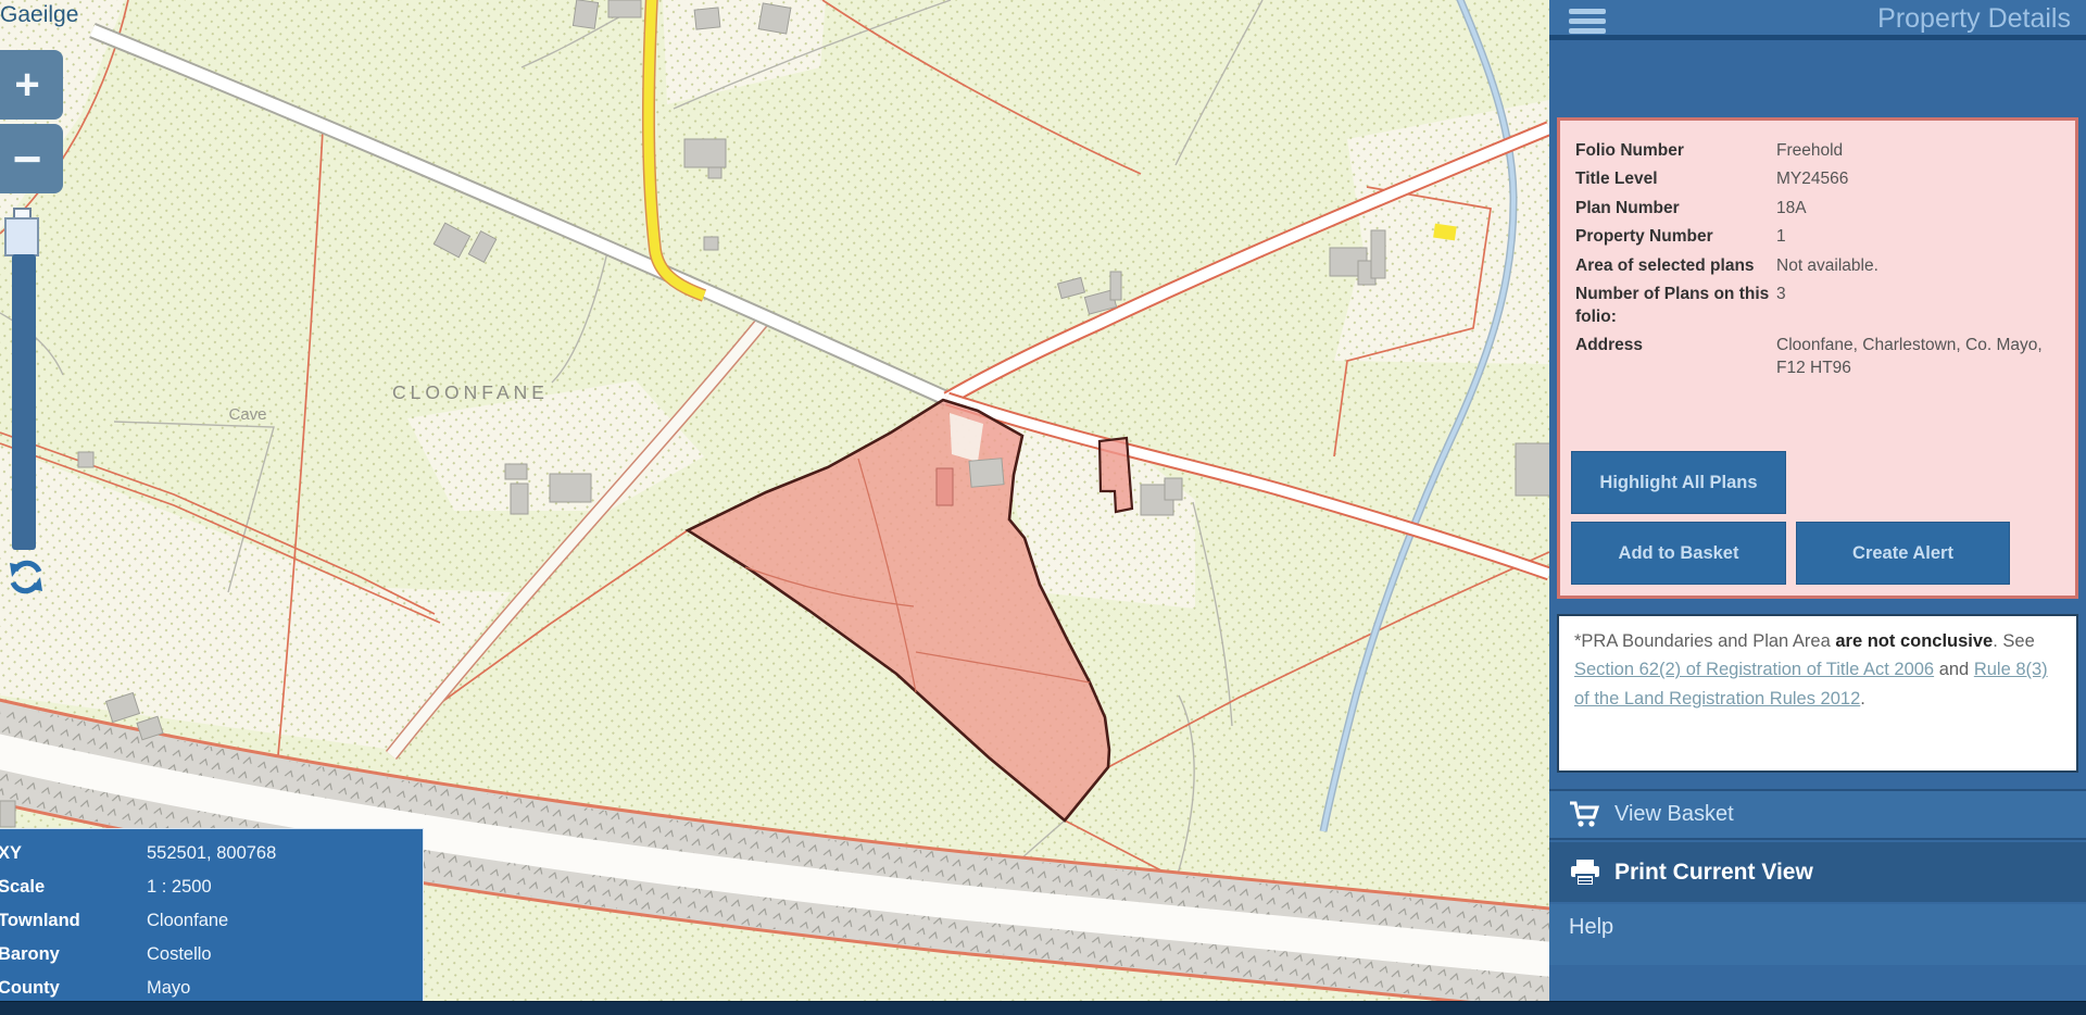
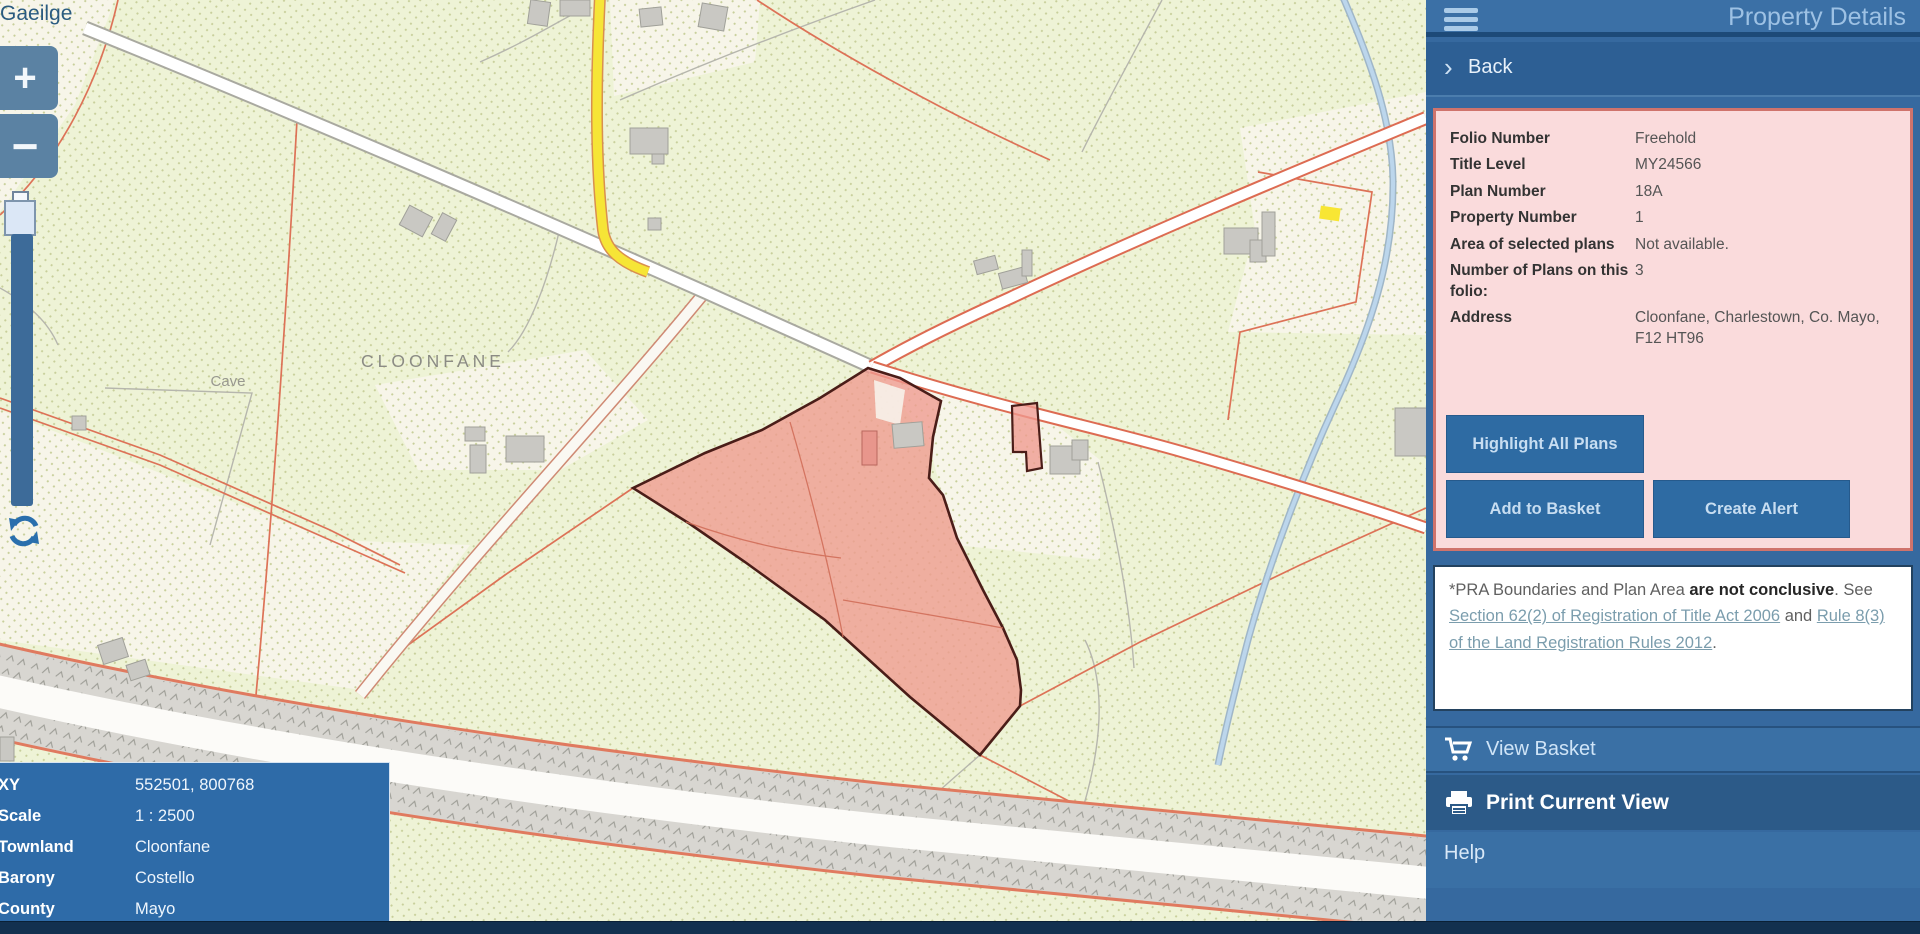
  CLOONFANE
  Cave
  Gaeilge
  +
  −
  XY
  552501, 800768
  Scale
  1 : 2500
  Townland
  Cloonfane
  Barony
  Costello
  County
  Mayo
  Property Details
+ ›
+ Back
  Folio Number
  Freehold
  Title Level
  MY24566
  Plan Number
  18A
  Property Number
  1
  Area of selected plans
  Not available.
  Number of Plans on this folio:
  3
  Address
  Cloonfane, Charlestown, Co. Mayo, F12 HT96
  Highlight All Plans
  Add to Basket
  Create Alert
  *PRA Boundaries and Plan Area are not conclusive. See Section 62(2) of Registration of Title Act 2006 and Rule 8(3) of the Land Registration Rules 2012.
  View Basket
  Print Current View
  Help
